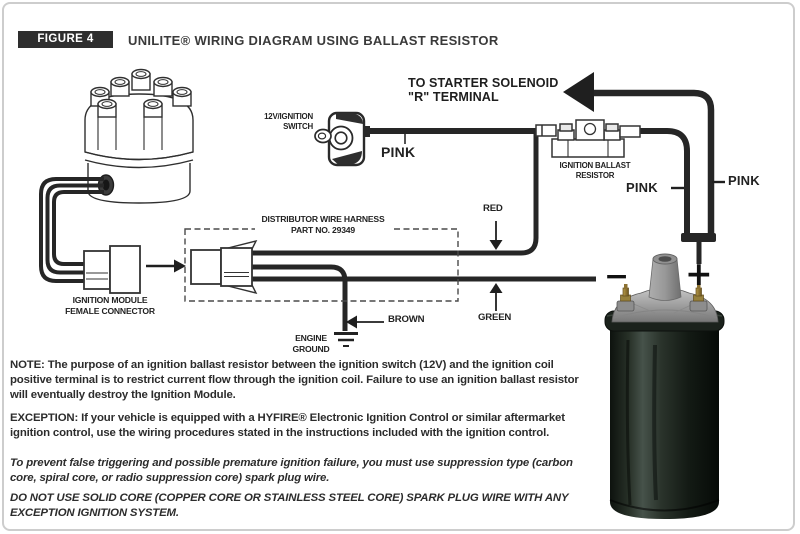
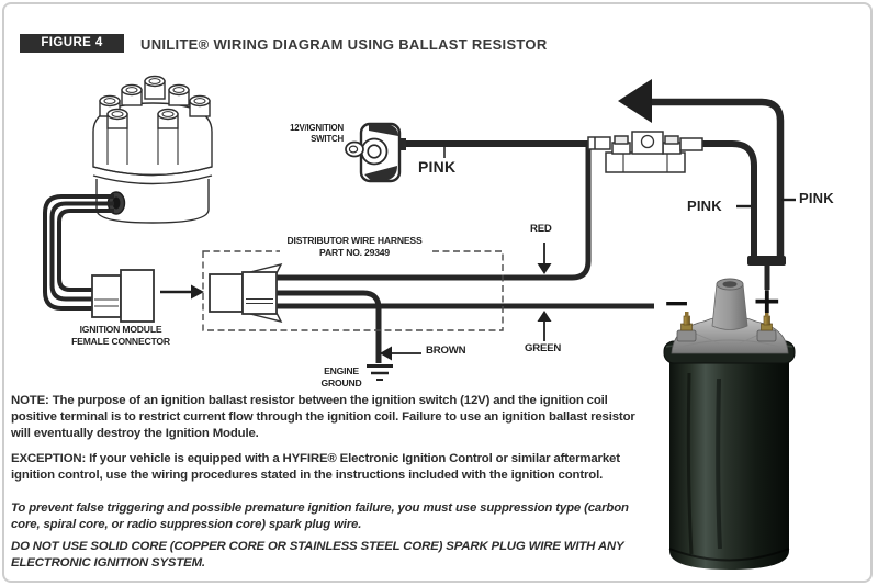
  FIGURE 4
  UNILITE® WIRING DIAGRAM USING BALLAST RESISTOR
- TO STARTER SOLENOID
- "R" TERMINAL
  12V/IGNITION
  SWITCH
  PINK
- IGNITION BALLAST
- RESISTOR
  PINK
  PINK
  RED
  GREEN
  BROWN
  ENGINE
  GROUND
  DISTRIBUTOR WIRE HARNESS
  PART NO. 29349
  IGNITION MODULE
  FEMALE CONNECTOR
  −
  +
  NOTE: The purpose of an ignition ballast resistor between the ignition switch (12V) and the ignition coil positive terminal is to restrict current flow through the ignition coil. Failure to use an ignition ballast resistor will eventually destroy the Ignition Module.
  EXCEPTION: If your vehicle is equipped with a HYFIRE® Electronic Ignition Control or similar aftermarket ignition control, use the wiring procedures stated in the instructions included with the ignition control.
  To prevent false triggering and possible premature ignition failure, you must use suppression type (carbon core, spiral core, or radio suppression core) spark plug wire.
- DO NOT USE SOLID CORE (COPPER CORE OR STAINLESS STEEL CORE) SPARK PLUG WIRE WITH ANY EXCEPTION IGNITION SYSTEM.
+ DO NOT USE SOLID CORE (COPPER CORE OR STAINLESS STEEL CORE) SPARK PLUG WIRE WITH ANY ELECTRONIC IGNITION SYSTEM.
